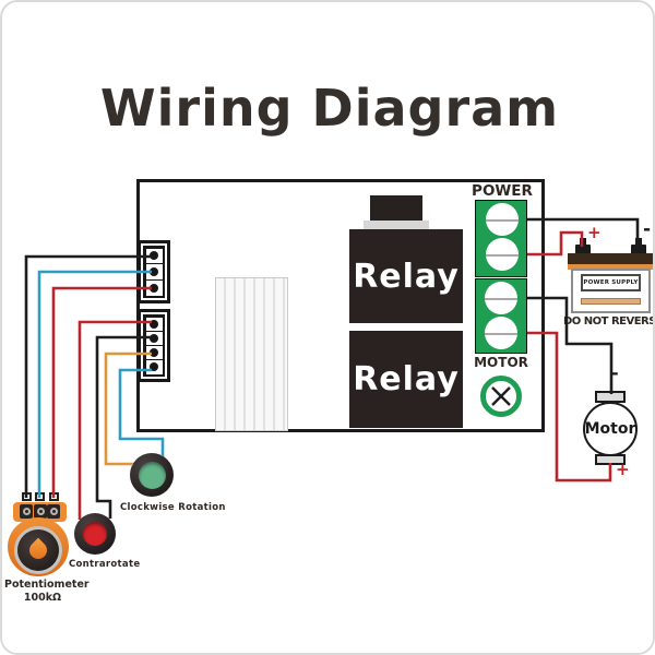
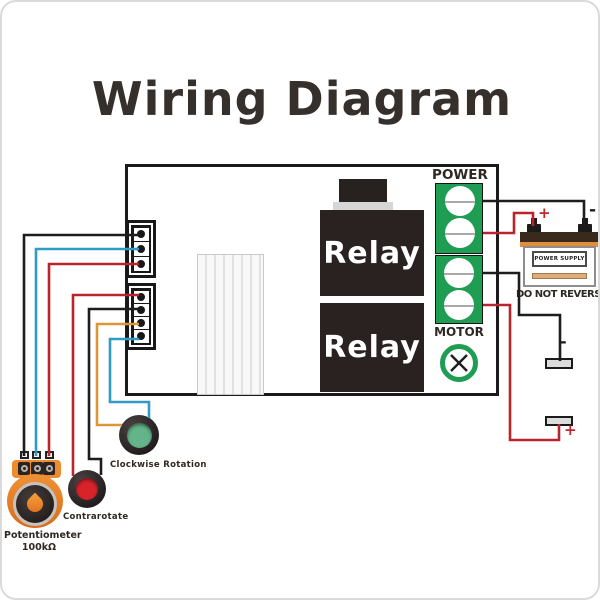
  Wiring Diagram
  Relay
  Relay
  POWER
  MOTOR
  +
  -
  O NOT REVERS
  -
- Motor
  +
  Clockwise Rotation
  Contrarotate
  Potentiomete
  100kΩ
